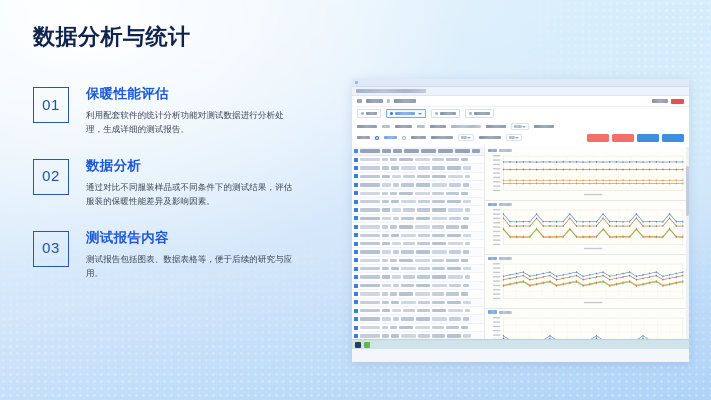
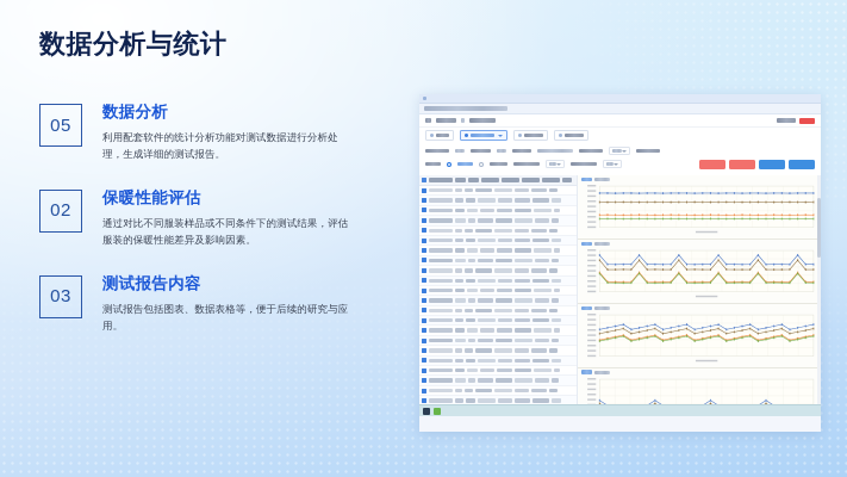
  数据分析与统计
- 01
+ 05
- 保暖性能评估
+ 数据分析
  利用配套软件的统计分析功能对测试数据进行分析处理，生成详细的测试报告。
  02
- 数据分析
+ 保暖性能评估
  通过对比不同服装样品或不同条件下的测试结果，评估服装的保暖性能差异及影响因素。
  03
  测试报告内容
  测试报告包括图表、数据表格等，便于后续的研究与应用。
